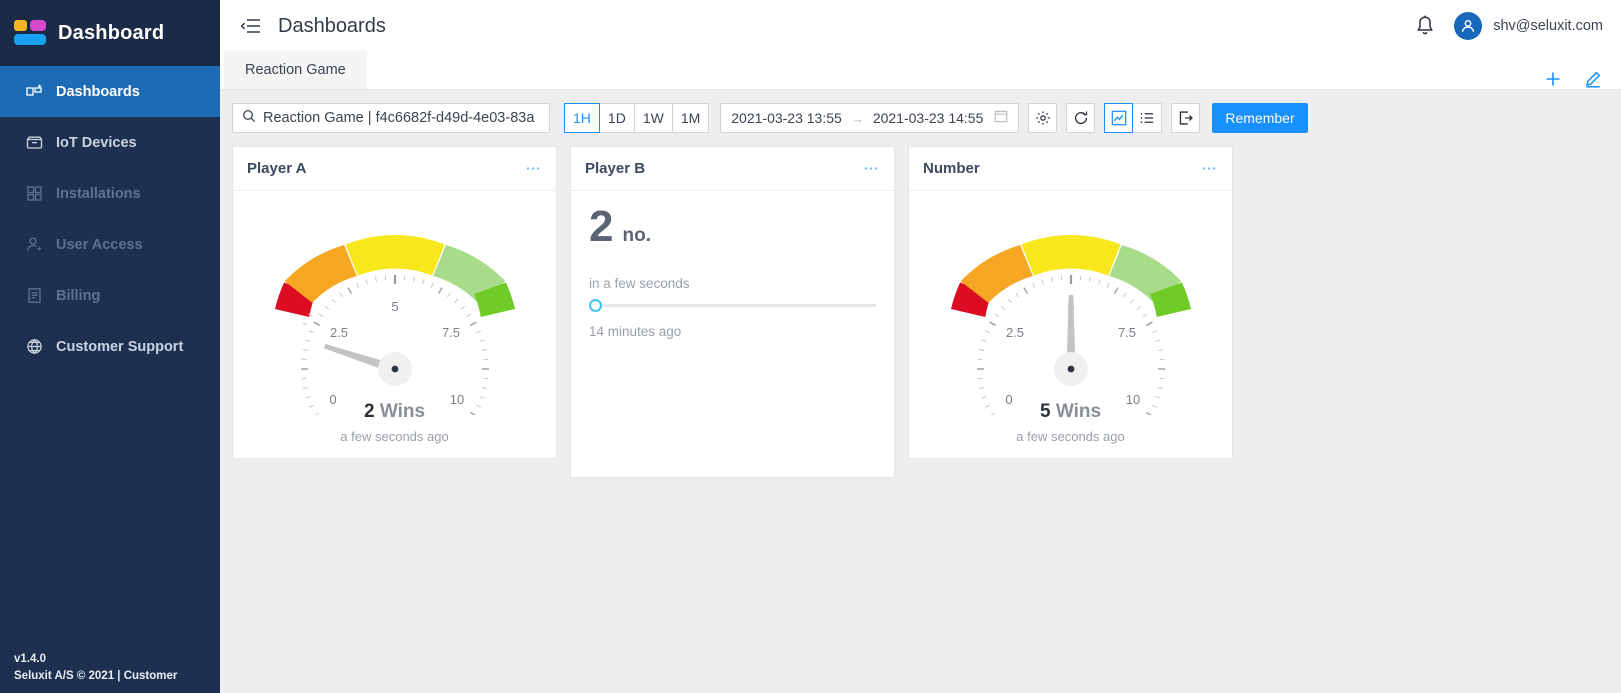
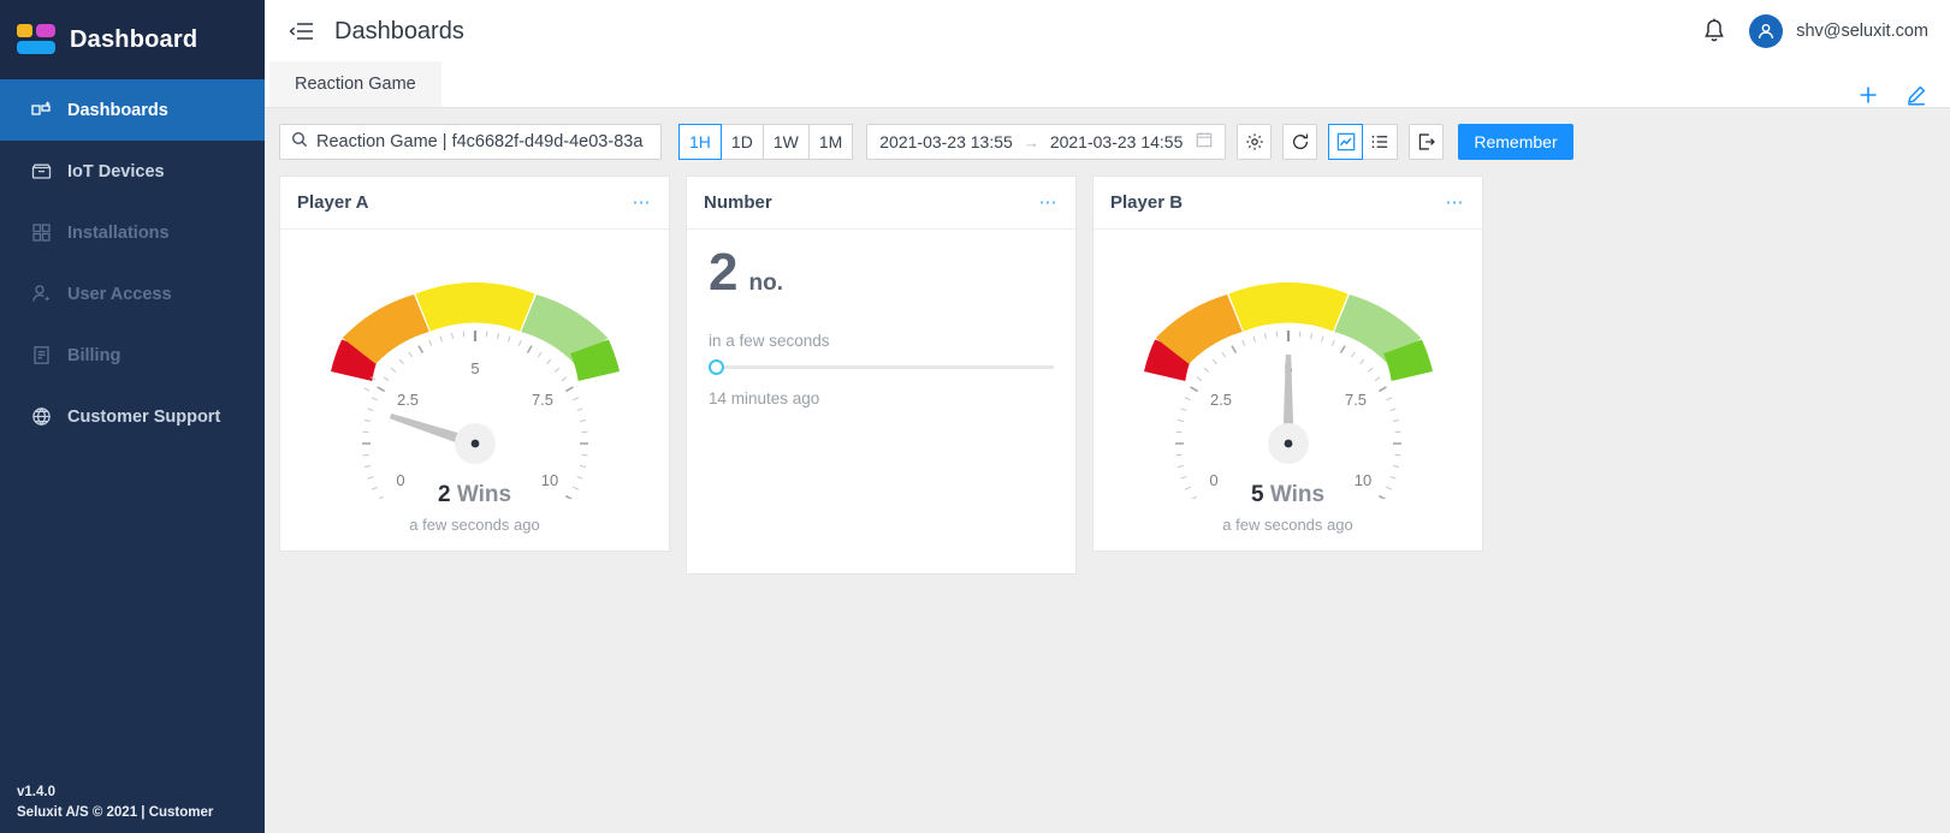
  Dashboard
  Dashboards
  IoT Devices
  Installations
  User Access
  Billing
  Customer Support
  v1.4.0
  Seluxit A/S © 2021 | Customer
  Dashboards
  shv@seluxit.com
  Reaction Game
  Reaction Game | f4c6682f-d49d-4e03-83a
  1H
  1D
  1W
  1M
  2021-03-23 13:55
  →
  2021-03-23 14:55
  Remember
  Player A
  ⋯
  0
  2.5
  5
  7.5
  10
  2 Wins
  a few seconds ago
- Player B
+ Number
  ⋯
  2
  no.
  in a few seconds
  14 minutes ago
- Number
+ Player B
  ⋯
  0
  2.5
  7.5
  10
  5 Wins
  a few seconds ago
